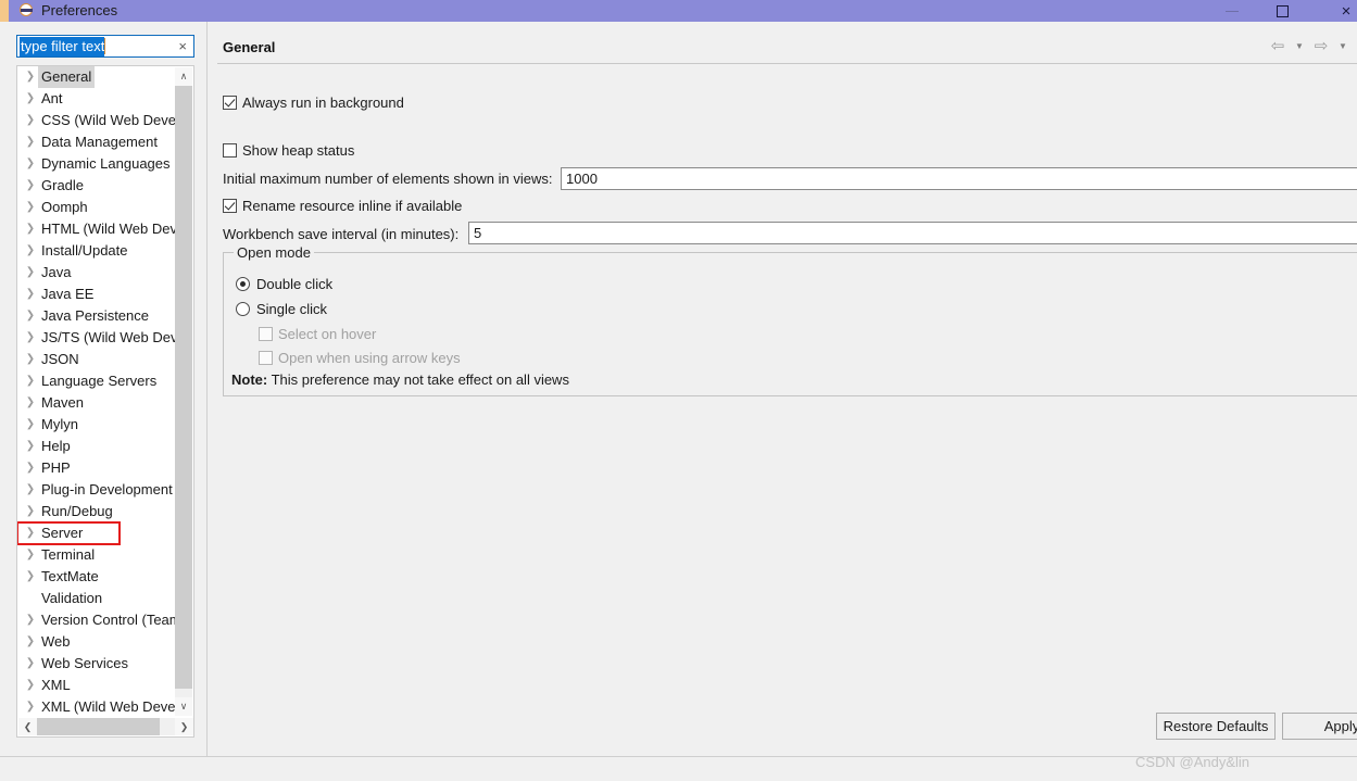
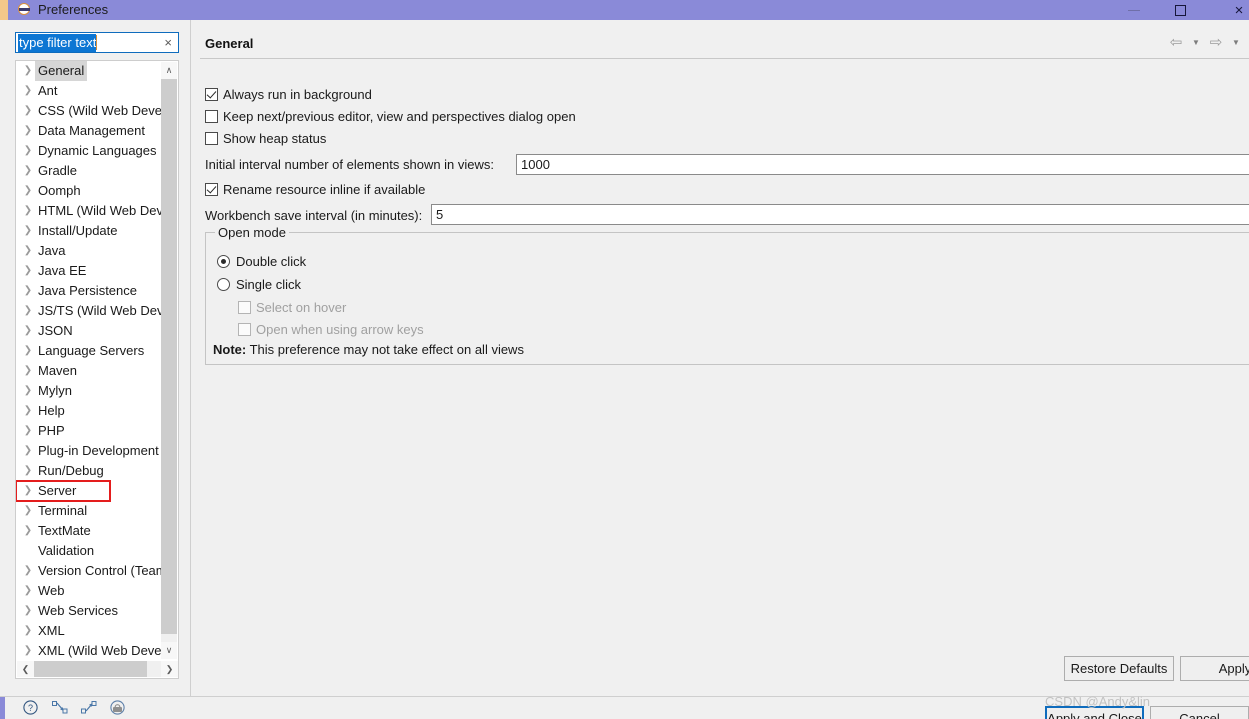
  Preferences
  ×
  type filter text
  ×
  ❯
  General
  ❯
  Ant
  ❯
  CSS (Wild Web Deve
  ❯
  Data Management
  ❯
  Dynamic Languages
  ❯
  Gradle
  ❯
  Oomph
  ❯
  HTML (Wild Web Dev
  ❯
  Install/Update
  ❯
  Java
  ❯
  Java EE
  ❯
  Java Persistence
  ❯
  JS/TS (Wild Web De
  ❯
  JSON
  ❯
  Language Servers
  ❯
  Maven
  ❯
  Mylyn
  ❯
  Help
  ❯
  PHP
  ❯
  Plug-in Development
  ❯
  Run/Debug
  ❯
  Server
  ❯
  Terminal
  ❯
  TextMate
  Validation
  ❯
  Version Control (Tea
  ❯
  Web
  ❯
  Web Services
  ❯
  XML
  ❯
  XML (Wild Web Deve
  ∧
  ∨
  ❮
  ❯
  General
  ⇦
  ▼
  ⇨
  ▼
  Always run in background
+ Keep next/previous editor, view and perspectives dialog open
  Show heap status
- Initial maximum number of elements shown in views:
+ Initial interval number of elements shown in views:
  1000
  Rename resource inline if available
  Workbench save interval (in minutes):
  5
  Open mode
  Double click
  Single click
  Select on hover
  Open when using arrow keys
  Note: This preference may not take effect on all views
  Restore Defaults
  Apply
+ ?
  CSDN @Andy&lin
